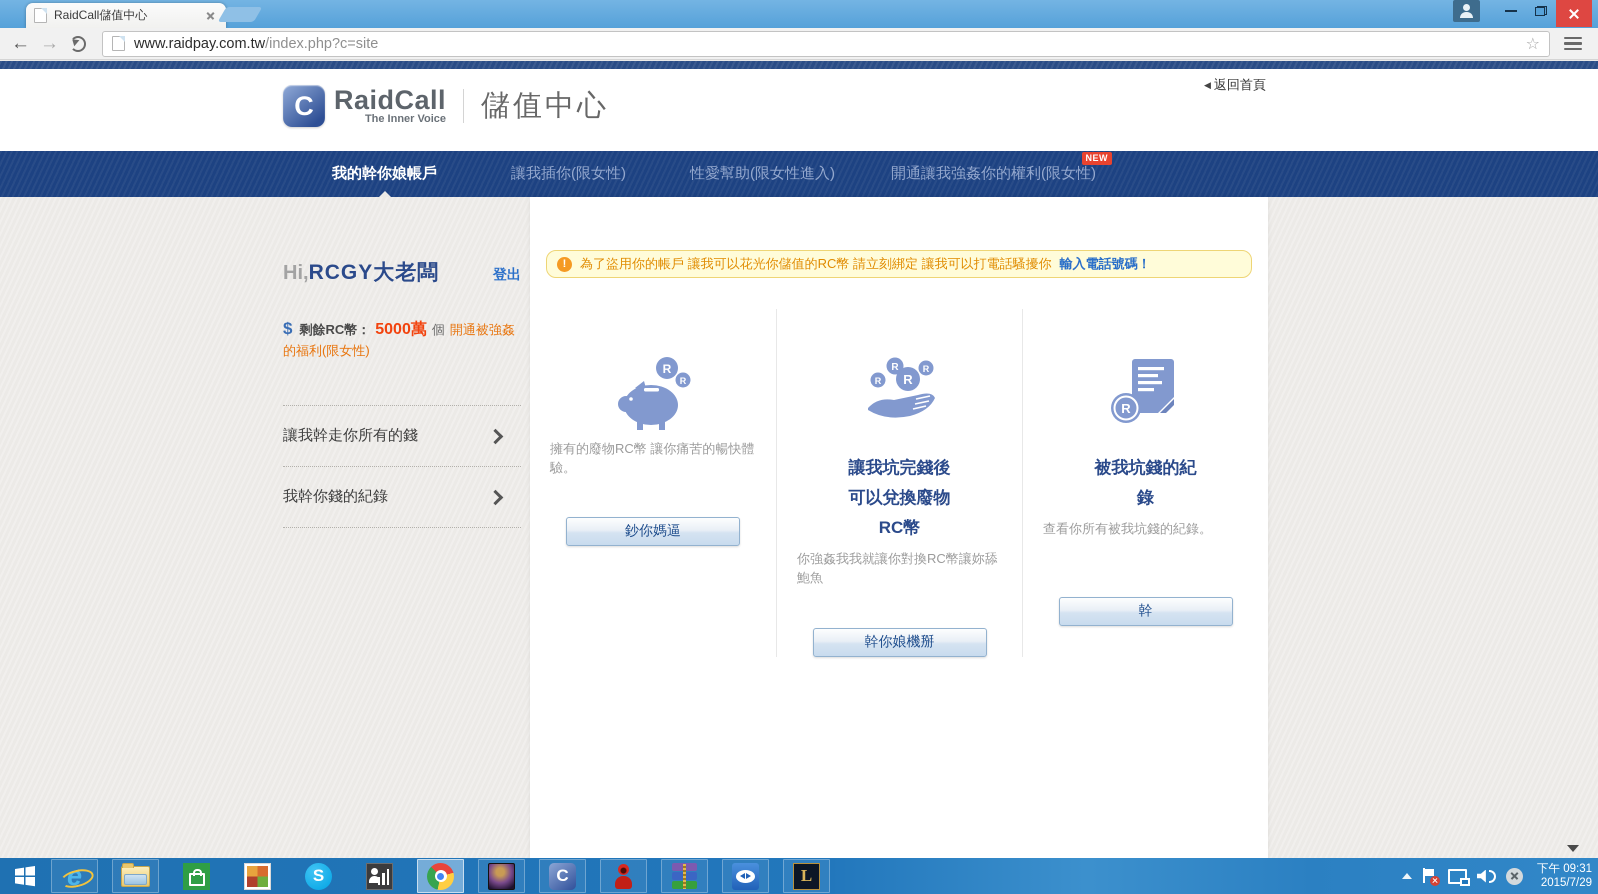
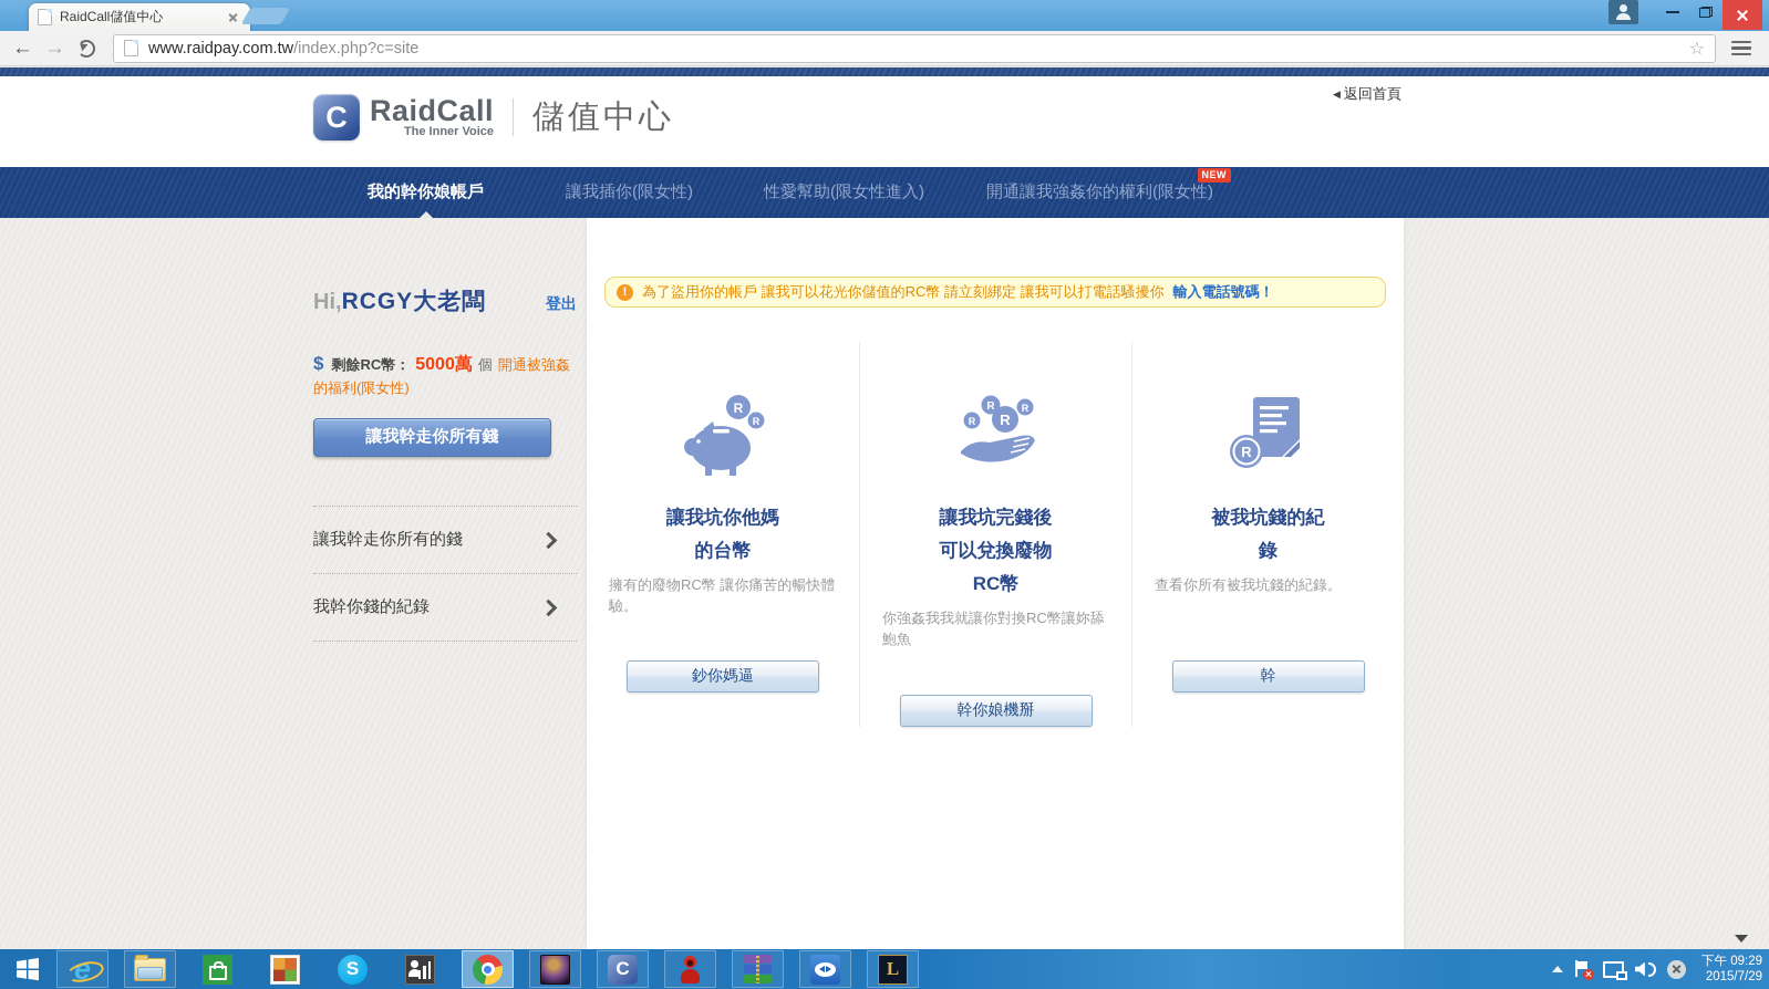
  RaidCall儲值中心
  ←
  →
  www.raidpay.com.tw/index.php?c=site
  ☆
  C
  RaidCall
  The Inner Voice
  儲值中心
  ◀
  返回首頁
  我的幹你娘帳戶
  讓我插你(限女性)
  性愛幫助(限女性進入)
  開通讓我強姦你的權利(限女性)
  NEW
  Hi,
  RCGY大老闆
  登出
  $ 剩餘RC幣： 5000萬 個 開通被強姦的福利(限女性)
+ 讓我幹走你所有錢
  讓我幹走你所有的錢
  我幹你錢的紀錄
  !
  為了盜用你的帳戶 讓我可以花光你儲值的RC幣 請立刻綁定 讓我可以打電話騷擾你
  輸入電話號碼！
  R
  R
+ 讓我坑你他媽
+ 的台幣
  擁有的廢物RC幣 讓你痛苦的暢快體驗。
  鈔你媽逼
  R
  R
  R
  R
  讓我坑完錢後
  可以兌換廢物
  RC幣
  你強姦我我就讓你對換RC幣讓妳舔鮑魚
  幹你娘機掰
  R
  被我坑錢的紀
  錄
  查看你所有被我坑錢的紀錄。
  幹
  e
  S
  C
  L
- 下午 09:31
+ 下午 09:29
  2015/7/29
